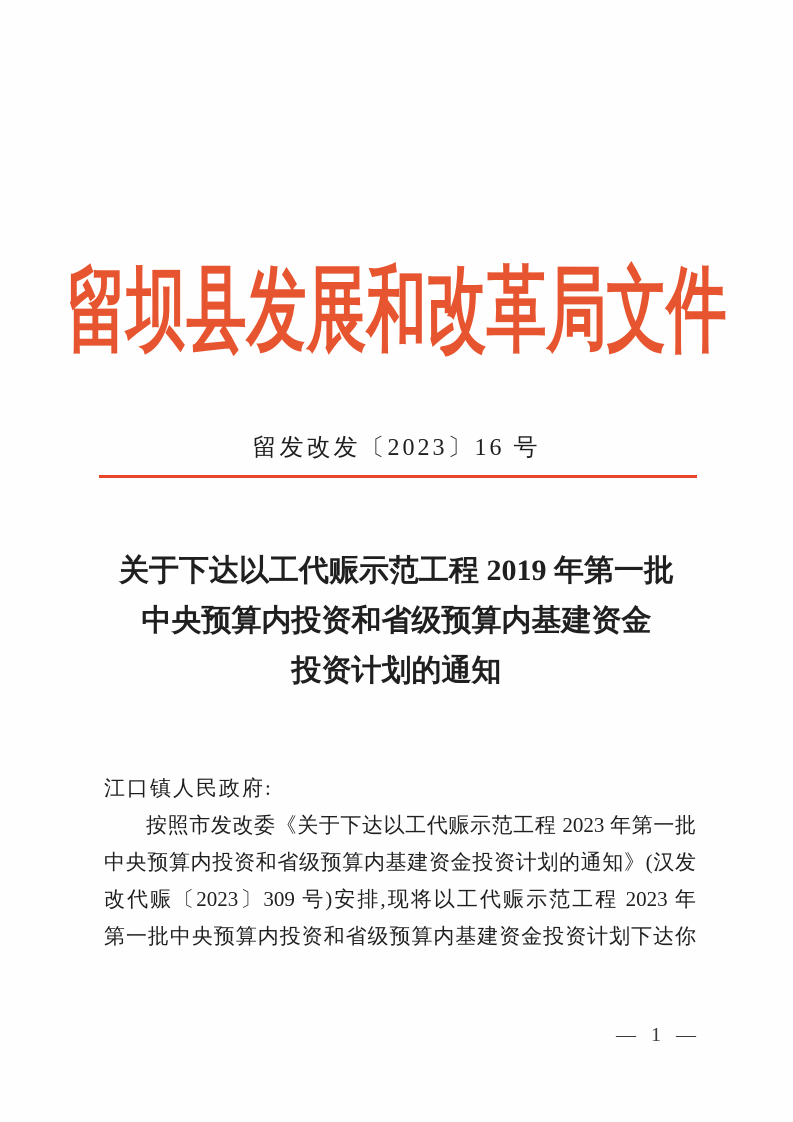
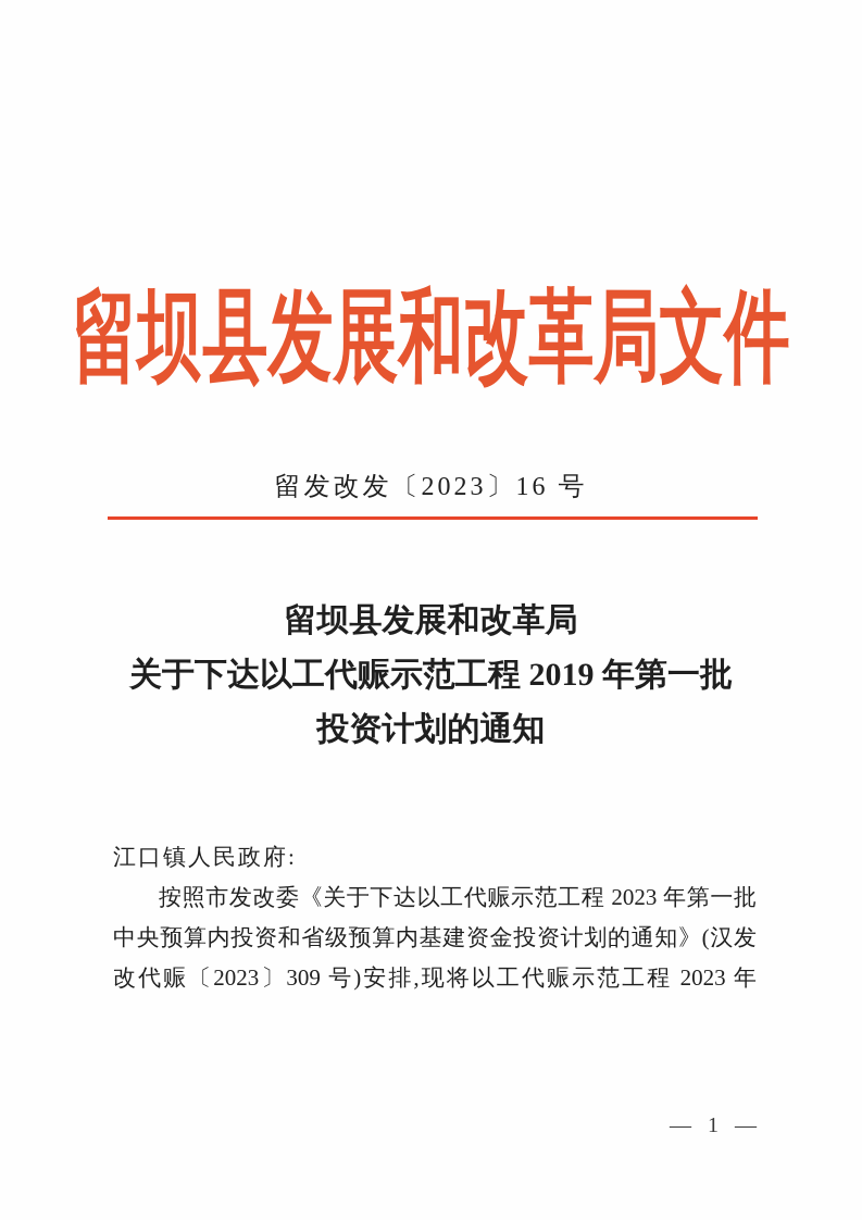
  留坝县发展和改革局文件
  留发改发〔2023〕16 号
+ 留坝县发展和改革局
  关于下达以工代赈示范工程 2019 年第一批
- 中央预算内投资和省级预算内基建资金
  投资计划的通知
  江口镇人民政府:
  按照市发改委《关于下达以工代赈示范工程 2023 年第一批
  中央预算内投资和省级预算内基建资金投资计划的通知》(汉发
  改代赈〔2023〕309 号)安排,现将以工代赈示范工程 2023 年
- 第一批中央预算内投资和省级预算内基建资金投资计划下达你
  — 1 —
